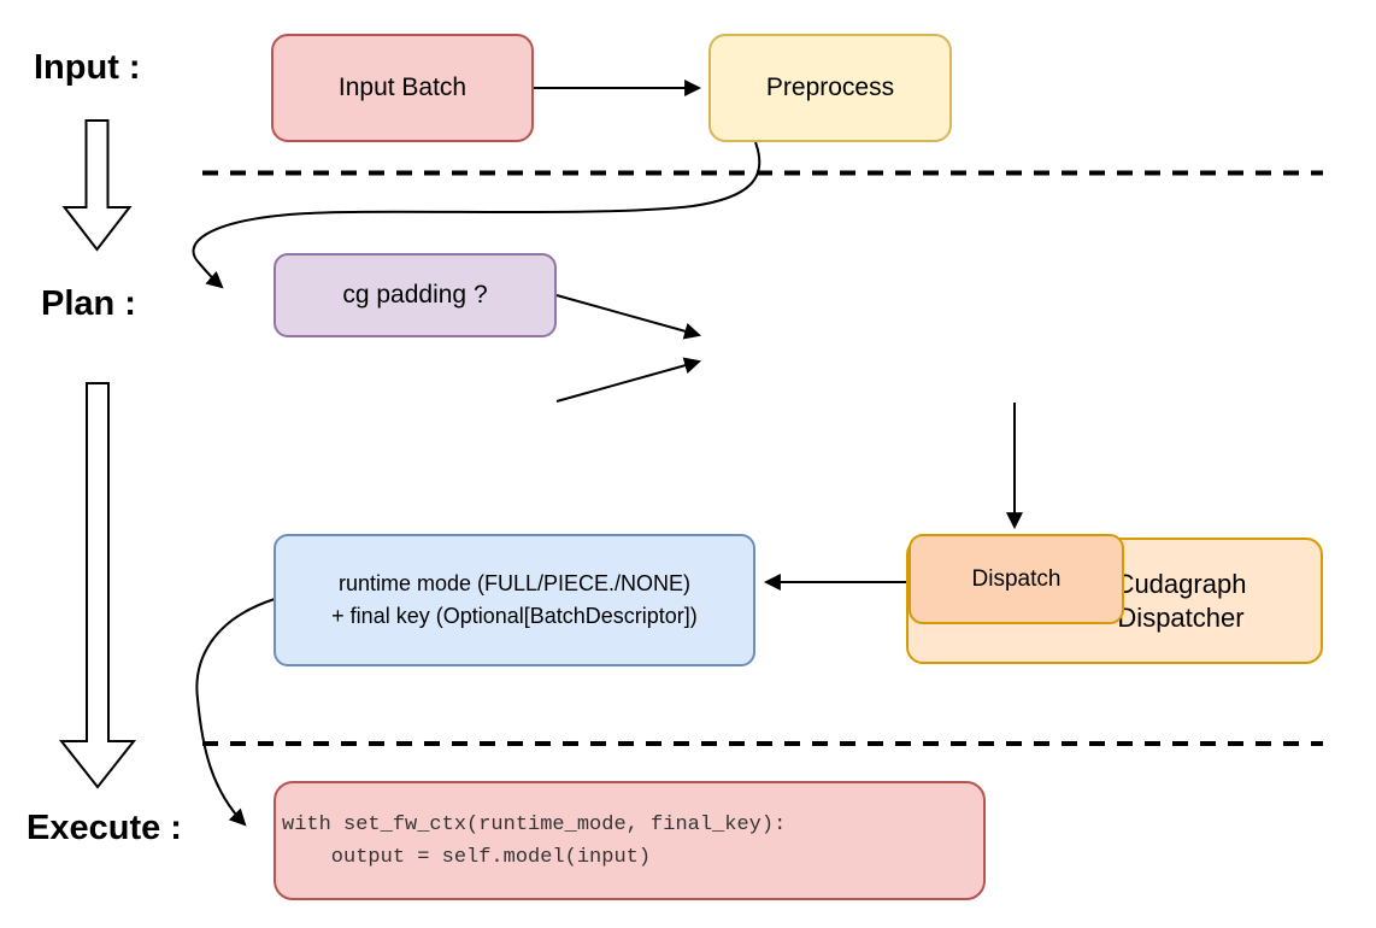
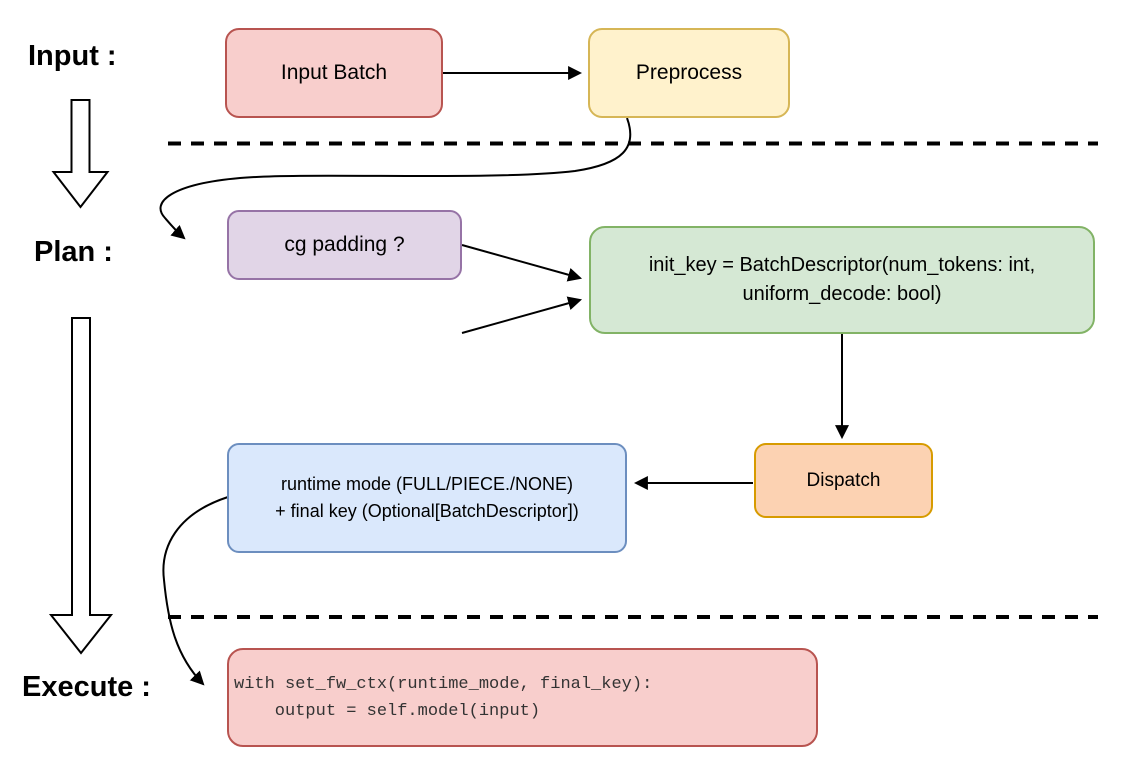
  Input :
  Plan :
  Execute :
  Input Batch
  Preprocess
  cg padding ?
+ init_key = BatchDescriptor(num_tokens: int,
+ uniform_decode: bool)
  runtime mode (FULL/PIECE./NONE)
  + final key (Optional[BatchDescriptor])
- Cudagraph
- Dispatcher
  Dispatch
  with set_fw_ctx(runtime_mode, final_key):
  output = self.model(input)
